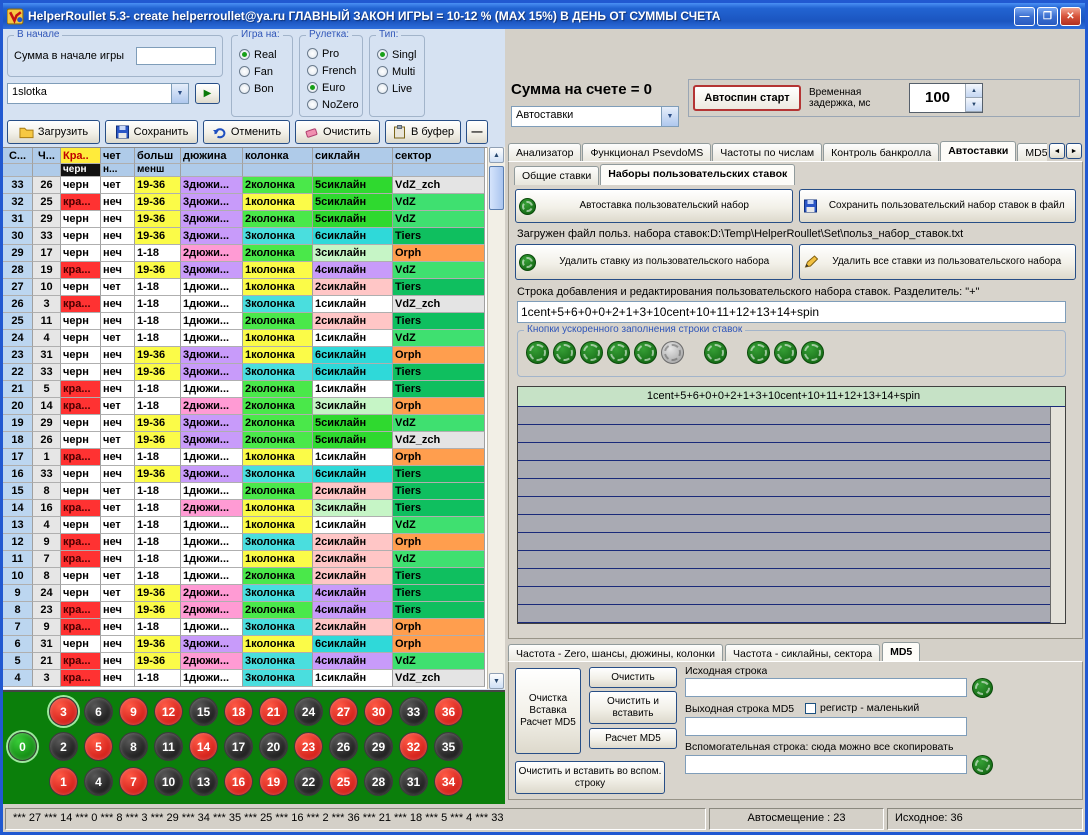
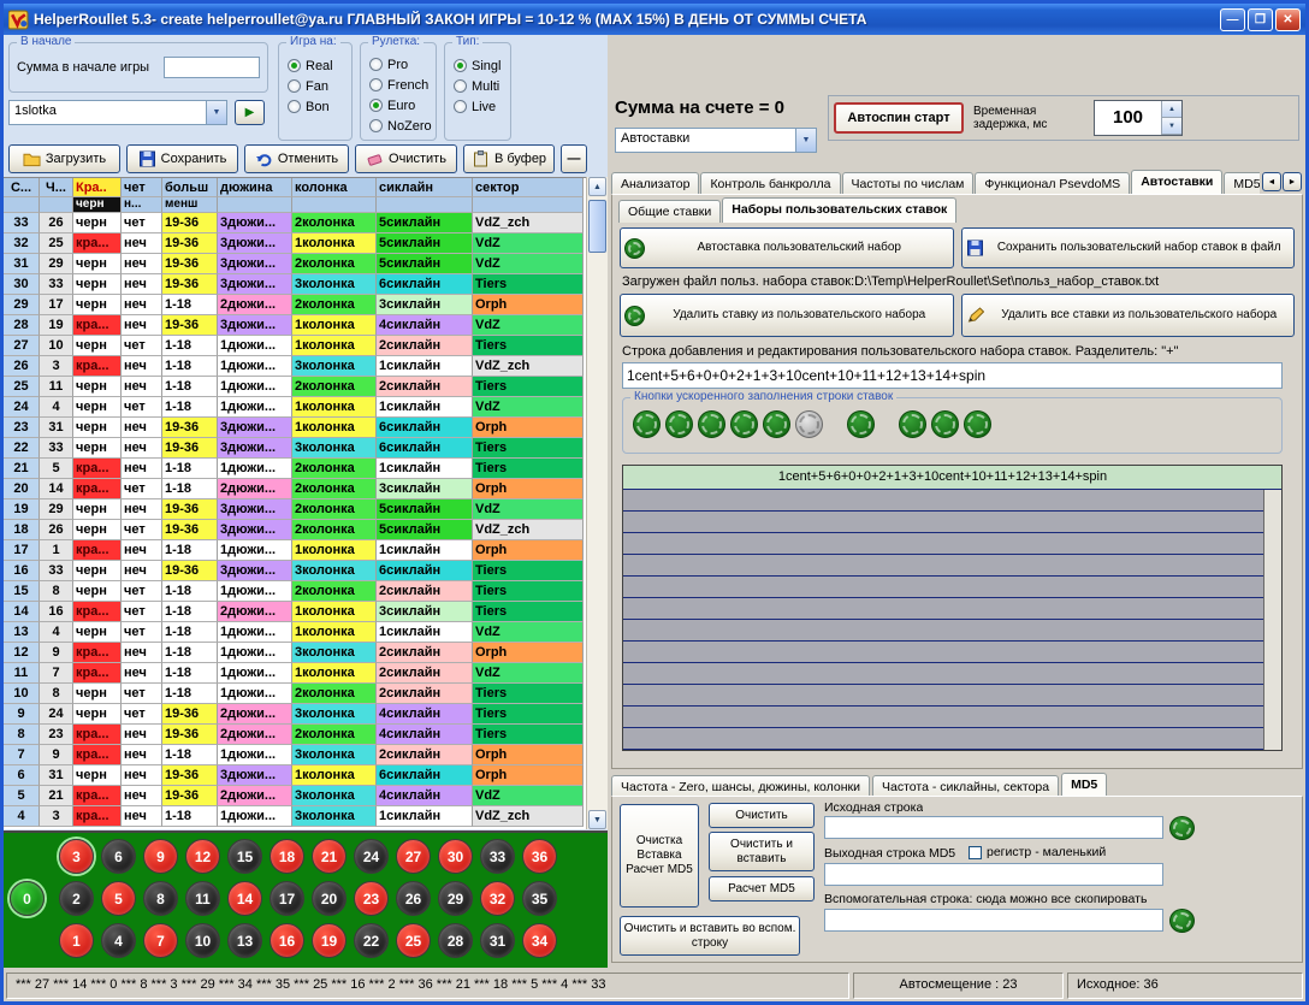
  HelperRoullet 5.3- create helperroullet@ya.ru ГЛАВНЫЙ ЗАКОН ИГРЫ = 10-12 % (МАХ 15%) В ДЕНЬ ОТ СУММЫ СЧЕТА
  —
  ❐
  ✕
  В начале
  Сумма в начале игры
  1slotka
  ▶
  Игра на:
  Real
  Fan
  Bon
  Рулетка:
  Pro
  French
  Euro
  NoZero
  Тип:
  Singl
  Multi
  Live
  Загрузить
  Сохранить
  Отменить
  Очистить
  В буфер
  —
  С...
  Ч...
  Кра..
  чет
  больш
  дюжина
  колонка
  сиклайн
  сектор
  черн
  н...
  менш
  33
  26
  черн
  чет
  19-36
  3дюжи...
  2колонка
  5сиклайн
  VdZ_zch
  32
  25
  кра...
  неч
  19-36
  3дюжи...
  1колонка
  5сиклайн
  VdZ
  31
  29
  черн
  неч
  19-36
  3дюжи...
  2колонка
  5сиклайн
  VdZ
  30
  33
  черн
  неч
  19-36
  3дюжи...
  3колонка
  6сиклайн
  Tiers
  29
  17
  черн
  неч
  1-18
  2дюжи...
  2колонка
  3сиклайн
  Orph
  28
  19
  кра...
  неч
  19-36
  3дюжи...
  1колонка
  4сиклайн
  VdZ
  27
  10
  черн
  чет
  1-18
  1дюжи...
  1колонка
  2сиклайн
  Tiers
  26
  3
  кра...
  неч
  1-18
  1дюжи...
  3колонка
  1сиклайн
  VdZ_zch
  25
  11
  черн
  неч
  1-18
  1дюжи...
  2колонка
  2сиклайн
  Tiers
  24
  4
  черн
  чет
  1-18
  1дюжи...
  1колонка
  1сиклайн
  VdZ
  23
  31
  черн
  неч
  19-36
  3дюжи...
  1колонка
  6сиклайн
  Orph
  22
  33
  черн
  неч
  19-36
  3дюжи...
  3колонка
  6сиклайн
  Tiers
  21
  5
  кра...
  неч
  1-18
  1дюжи...
  2колонка
  1сиклайн
  Tiers
  20
  14
  кра...
  чет
  1-18
  2дюжи...
  2колонка
  3сиклайн
  Orph
  19
  29
  черн
  неч
  19-36
  3дюжи...
  2колонка
  5сиклайн
  VdZ
  18
  26
  черн
  чет
  19-36
  3дюжи...
  2колонка
  5сиклайн
  VdZ_zch
  17
  1
  кра...
  неч
  1-18
  1дюжи...
  1колонка
  1сиклайн
  Orph
  16
  33
  черн
  неч
  19-36
  3дюжи...
  3колонка
  6сиклайн
  Tiers
  15
  8
  черн
  чет
  1-18
  1дюжи...
  2колонка
  2сиклайн
  Tiers
  14
  16
  кра...
  чет
  1-18
  2дюжи...
  1колонка
  3сиклайн
  Tiers
  13
  4
  черн
  чет
  1-18
  1дюжи...
  1колонка
  1сиклайн
  VdZ
  12
  9
  кра...
  неч
  1-18
  1дюжи...
  3колонка
  2сиклайн
  Orph
  11
  7
  кра...
  неч
  1-18
  1дюжи...
  1колонка
  2сиклайн
  VdZ
  10
  8
  черн
  чет
  1-18
  1дюжи...
  2колонка
  2сиклайн
  Tiers
  9
  24
  черн
  чет
  19-36
  2дюжи...
  3колонка
  4сиклайн
  Tiers
  8
  23
  кра...
  неч
  19-36
  2дюжи...
  2колонка
  4сиклайн
  Tiers
  7
  9
  кра...
  неч
  1-18
  1дюжи...
  3колонка
  2сиклайн
  Orph
  6
  31
  черн
  неч
  19-36
  3дюжи...
  1колонка
  6сиклайн
  Orph
  5
  21
  кра...
  неч
  19-36
  2дюжи...
  3колонка
  4сиклайн
  VdZ
  4
  3
  кра...
  неч
  1-18
  1дюжи...
  3колонка
  1сиклайн
  VdZ_zch
  0
  3
  6
  9
  12
  15
  18
  21
  24
  27
  30
  33
  36
  2
  5
  8
  11
  14
  17
  20
  23
  26
  29
  32
  35
  1
  4
  7
  10
  13
  16
  19
  22
  25
  28
  31
  34
  Сумма на счете = 0
  Автоспин старт
  Временная задержка, мс
  100
  Автоставки
  Анализатор
- Функционал PsevdoMS
+ Контроль банкролла
  Частоты по числам
- Контроль банкролла
+ Функционал PsevdoMS
  Автоставки
  MD5
  Общие ставки
  Наборы пользовательских ставок
  Автоставка пользовательский набор
  Сохранить пользовательский набор ставок в файл
  Загружен файл польз. набора ставок:D:\Temp\HelperRoullet\Set\польз_набор_ставок.txt
  Удалить ставку из пользовательского набора
  Удалить все ставки из пользовательского набора
  Строка добавления и редактирования пользовательского набора ставок. Разделитель: "+"
  1cent+5+6+0+0+2+1+3+10cent+10+11+12+13+14+spin
  Кнопки ускоренного заполнения строки ставок
  1cent+5+6+0+0+2+1+3+10cent+10+11+12+13+14+spin
  Частота - Zero, шансы, дюжины, колонки
  Частота - сиклайны, сектора
  MD5
  Очистка Вставка Расчет MD5
  Очистить
  Очистить и вставить
  Расчет MD5
  Исходная строка
  Выходная строка MD5
  регистр - маленький
  Вспомогательная строка: сюда можно все скопировать
  Очистить и вставить во вспом. строку
  *** 27 *** 14 *** 0 *** 8 *** 3 *** 29 *** 34 *** 35 *** 25 *** 16 *** 2 *** 36 *** 21 *** 18 *** 5 *** 4 *** 33
  Автосмещение : 23
  Исходное: 36
